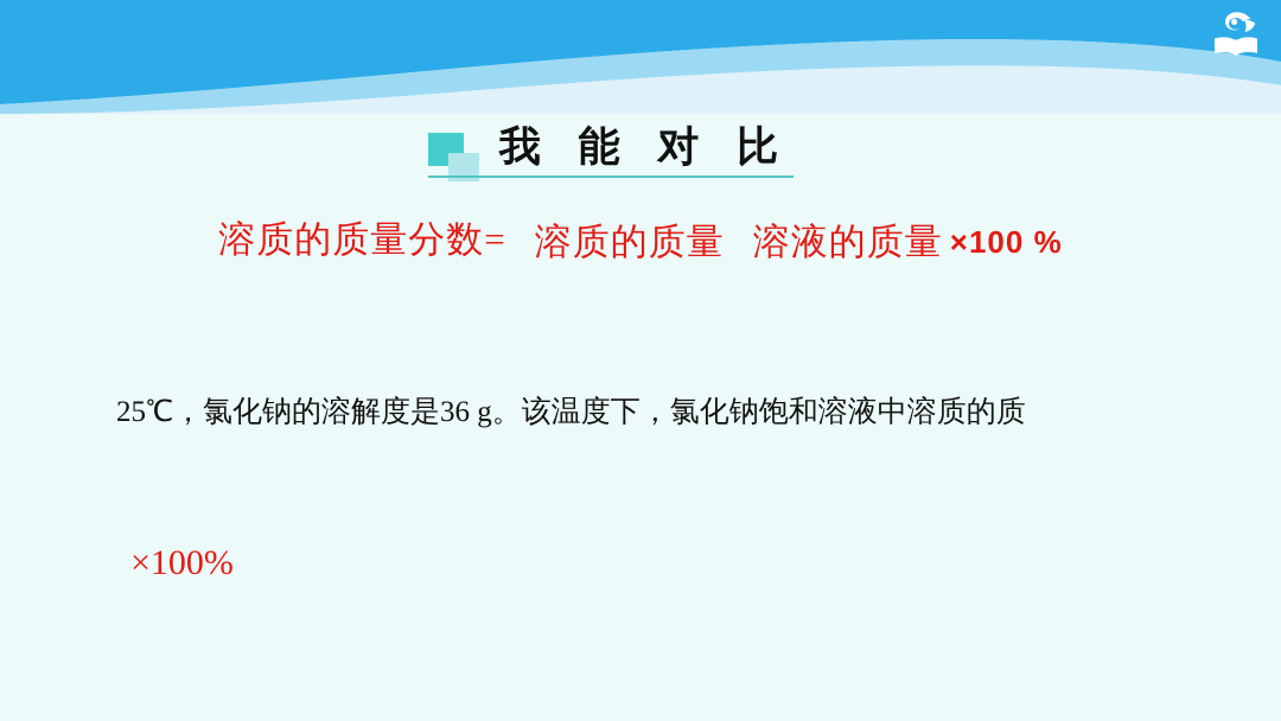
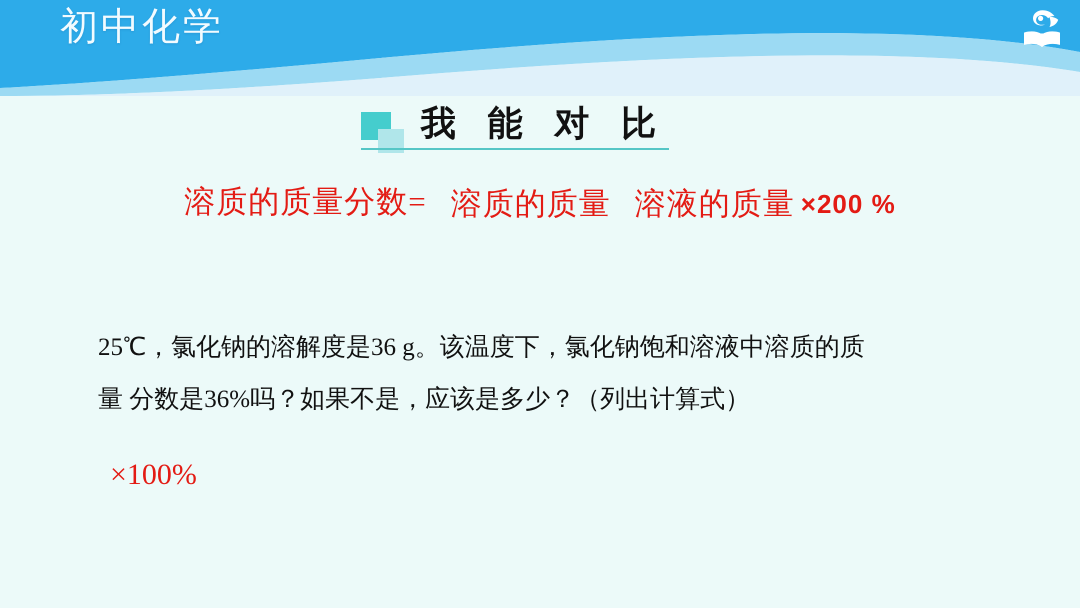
+ 初中化学
  我 能 对 比
  溶质的质量分数=
  溶质的质量 溶液的质量
- ×100 %
+ ×200 %
  25℃，氯化钠的溶解度是36 g。该温度下，氯化钠饱和溶液中溶质的质
+ 量 分数是36%吗？如果不是，应该是多少？（列出计算式）
  ×100%
